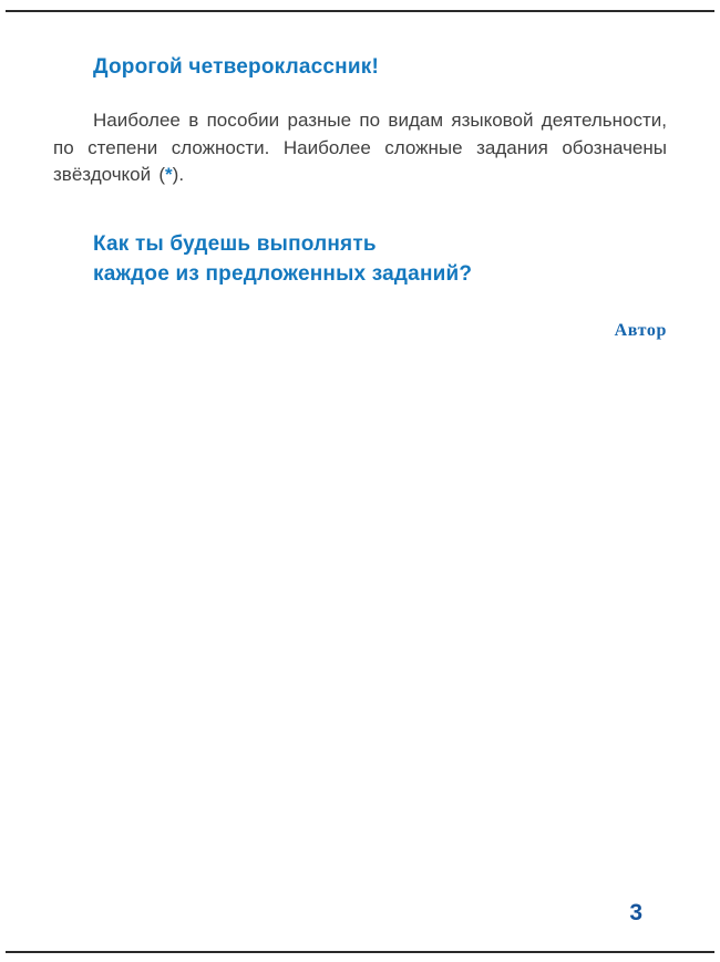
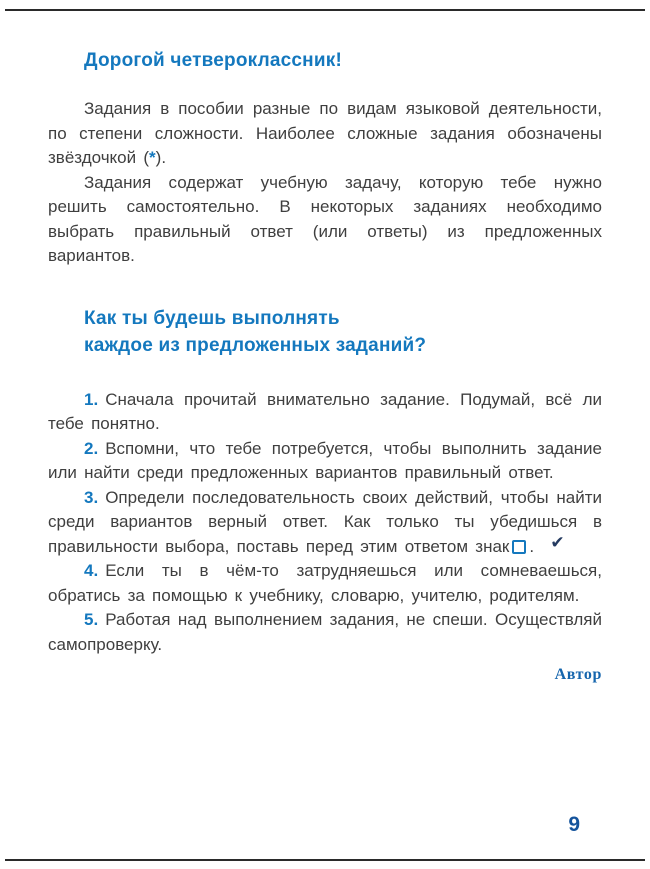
  Дорогой четвероклассник!
- Наиболее в пособии разные по видам языковой деятельности, по степени сложности. Наиболее сложные задания обозначены звёздочкой (*).
+ Задания в пособии разные по видам языковой деятельности, по степени сложности. Наиболее сложные задания обозначены звёздочкой (*).
+ Задания содержат учебную задачу, которую тебе нужно решить самостоятельно. В некоторых заданиях необходимо выбрать правильный ответ (или ответы) из предложенных вариантов.
  Как ты будешь выполнять
  каждое из предложенных заданий?
+ 1. Сначала прочитай внимательно задание. Подумай, всё ли тебе понятно.
+ 2. Вспомни, что тебе потребуется, чтобы выполнить задание или найти среди предложенных вариантов правильный ответ.
+ 3. Определи последовательность своих действий, чтобы найти среди вариантов верный ответ. Как только ты убедишься в правильности выбора, поставь перед этим ответом знак
+ ✔
+ .
+ 4. Если ты в чём-то затрудняешься или сомневаешься, обратись за помощью к учебнику, словарю, учителю, родителям.
+ 5. Работая над выполнением задания, не спеши. Осуществляй самопроверку.
  Автор
- 3
+ 9
